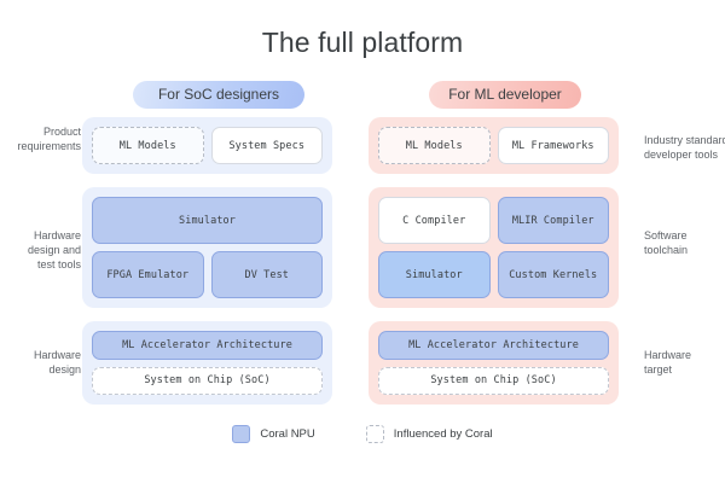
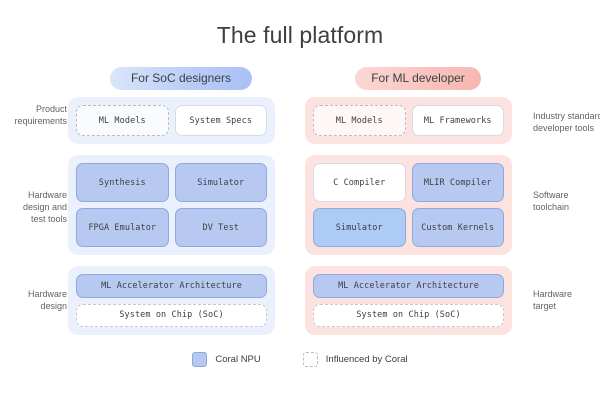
  The full platform
  For SoC designers
  For ML developer
  Product
  requirements
  Hardware
  design and
  test tools
  Hardware
  design
  Industry standar
  developer tools
  Software
  toolchain
  Hardware
  target
  ML Models
  System Specs
+ Synthesis
  Simulator
  FPGA Emulator
  DV Test
  ML Accelerator Architecture
  System on Chip (SoC)
  ML Models
  ML Frameworks
  C Compiler
  MLIR Compiler
  Simulator
  Custom Kernels
  ML Accelerator Architecture
  System on Chip (SoC)
  Coral NPU
  Influenced by Coral
